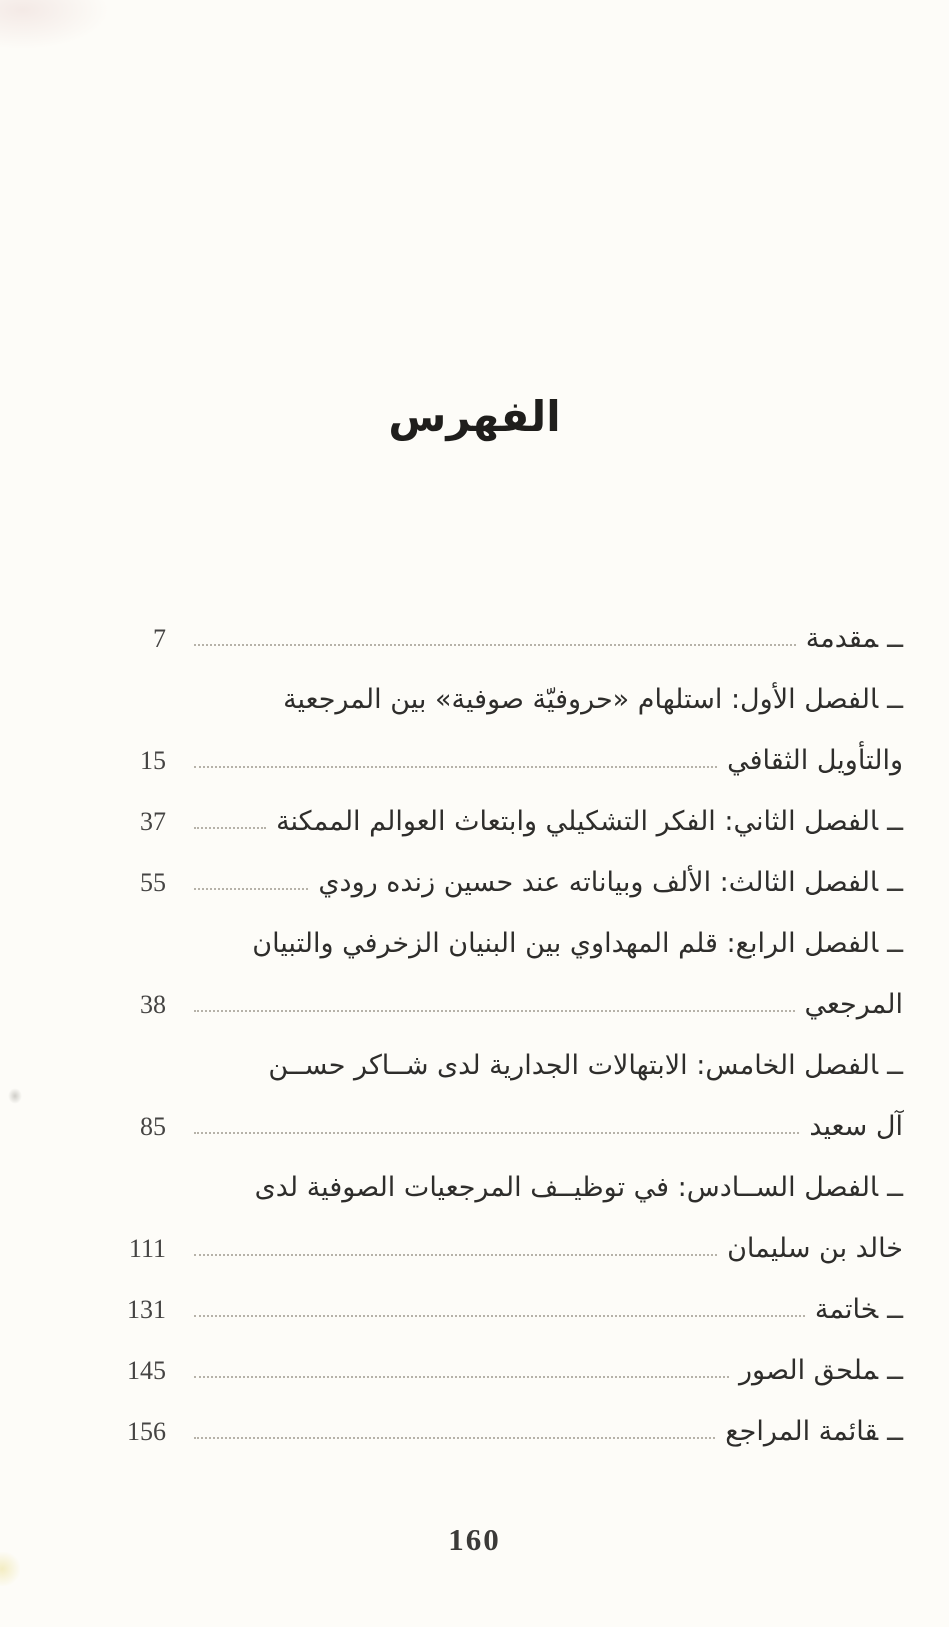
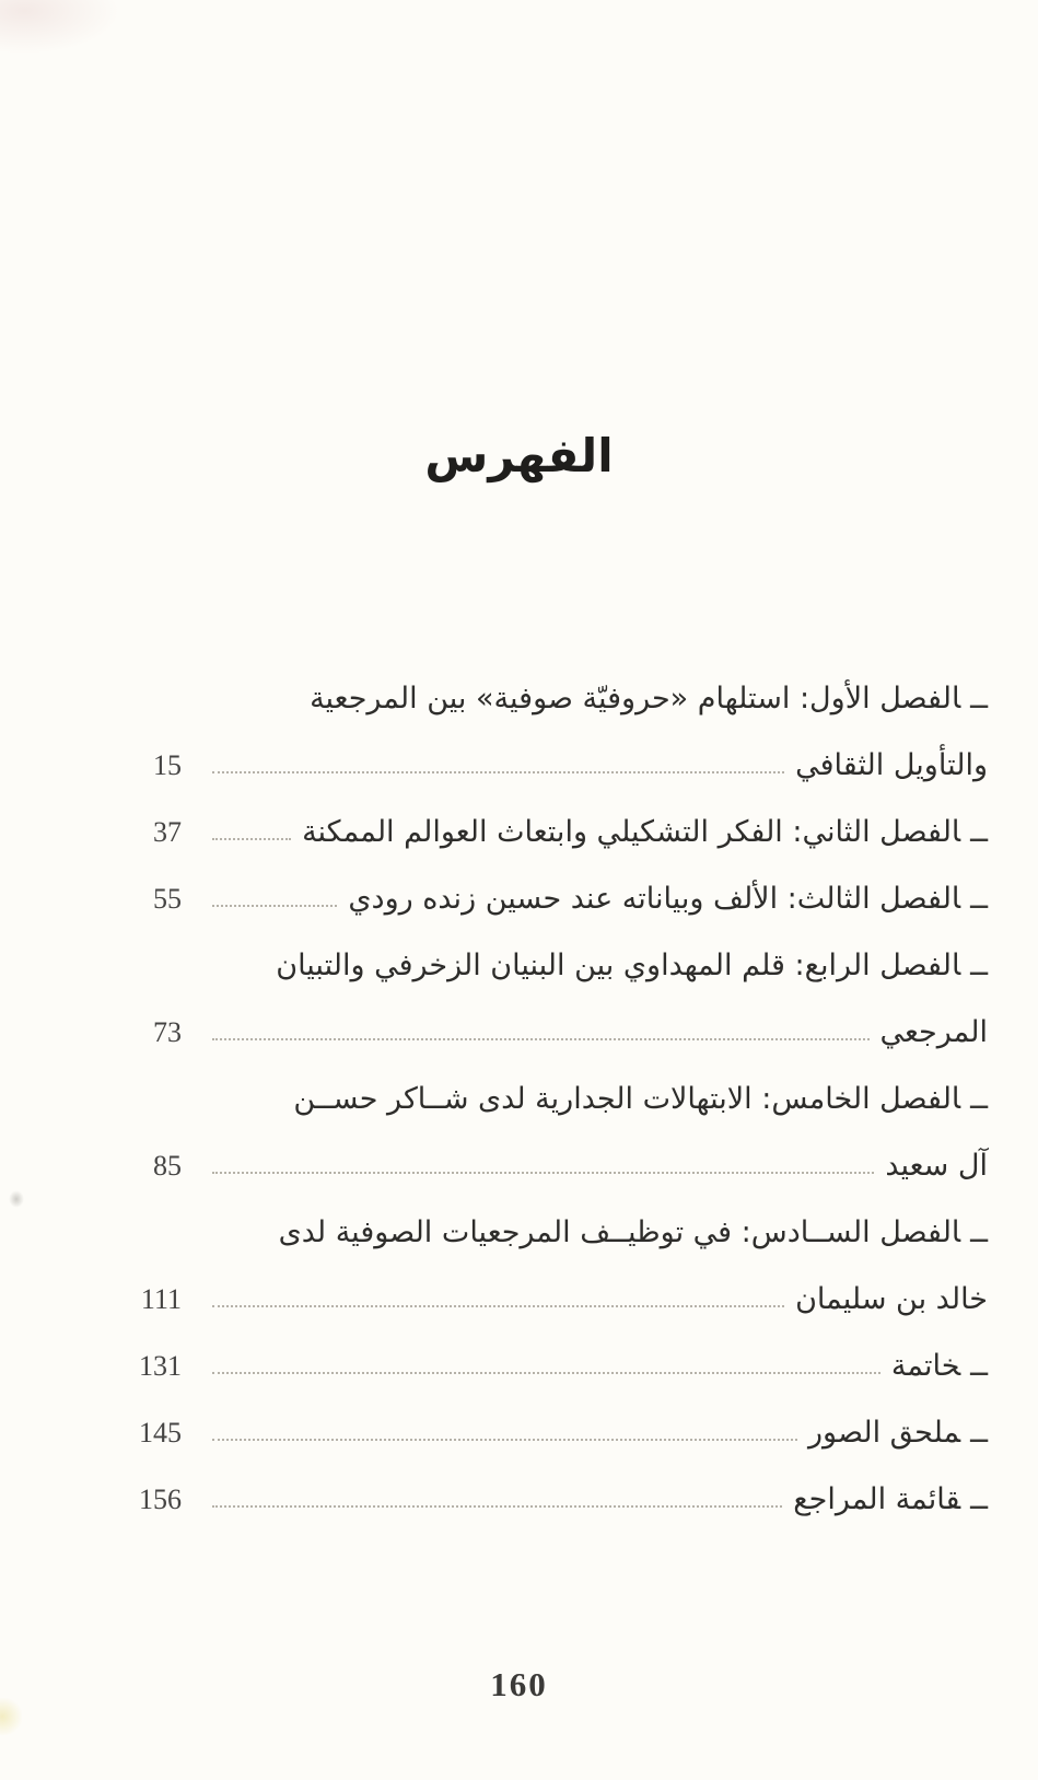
  الفهرس
- ــمقدمة
- 7
  ــالفصل الأول: استلهام «حروفيّة صوفية» بين المرجعية
  والتأويل الثقافي
  15
  ــالفصل الثاني: الفكر التشكيلي وابتعاث العوالم الممكنة
  37
  ــالفصل الثالث: الألف وبياناته عند حسين زنده رودي
  55
  ــالفصل الرابع: قلم المهداوي بين البنيان الزخرفي والتبيان
  المرجعي
- 38
+ 73
  ــالفصل الخامس: الابتهالات الجدارية لدى شــاكر حســن
  آل سعيد
  85
  ــالفصل الســادس: في توظيــف المرجعيات الصوفية لدى
  خالد بن سليمان
  111
  ــخاتمة
  131
  ــملحق الصور
  145
  ــقائمة المراجع
  156
  160
